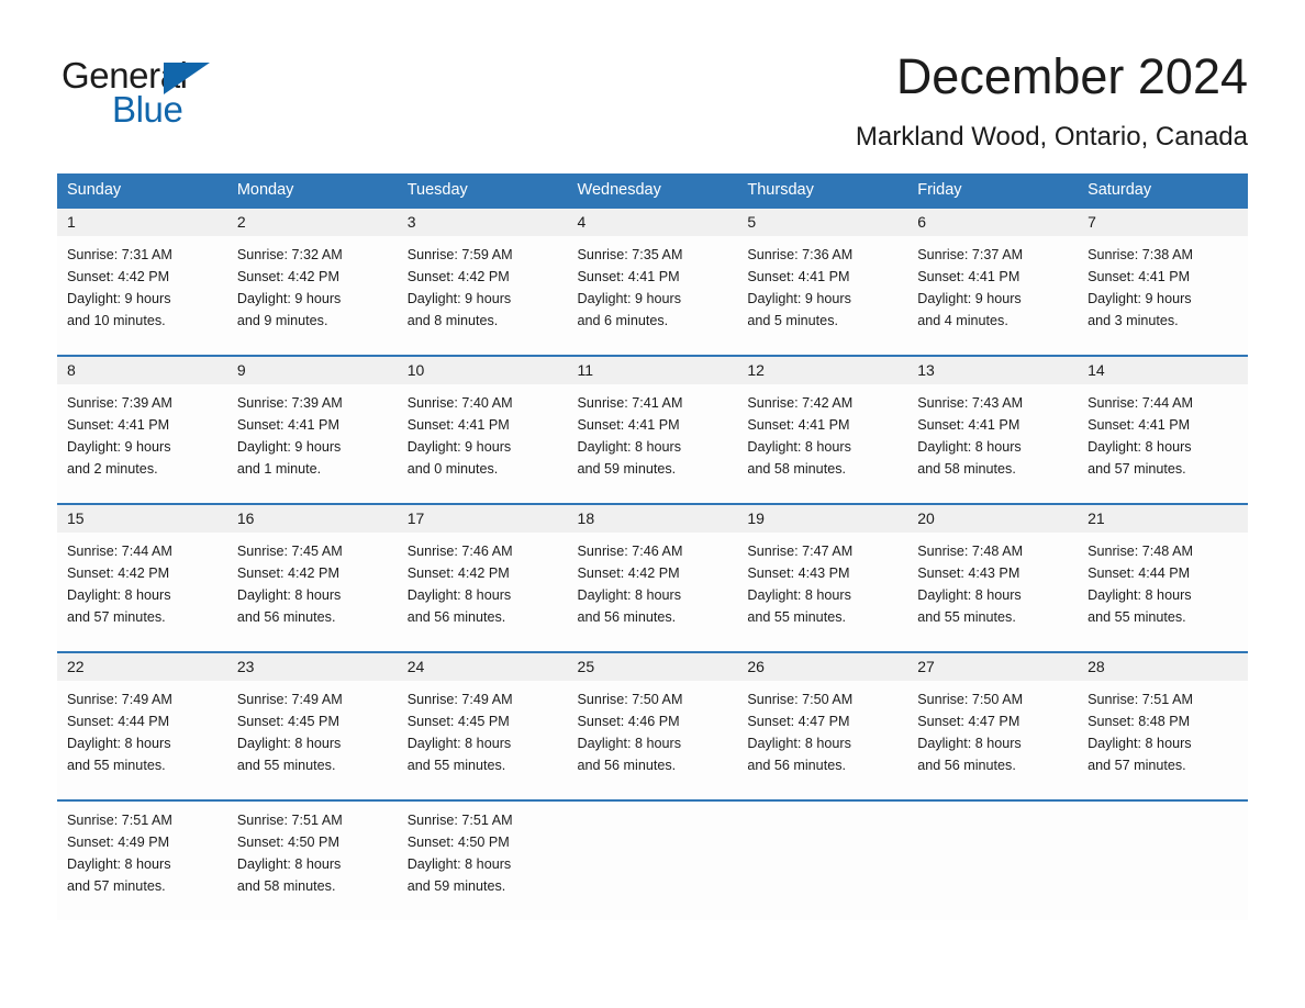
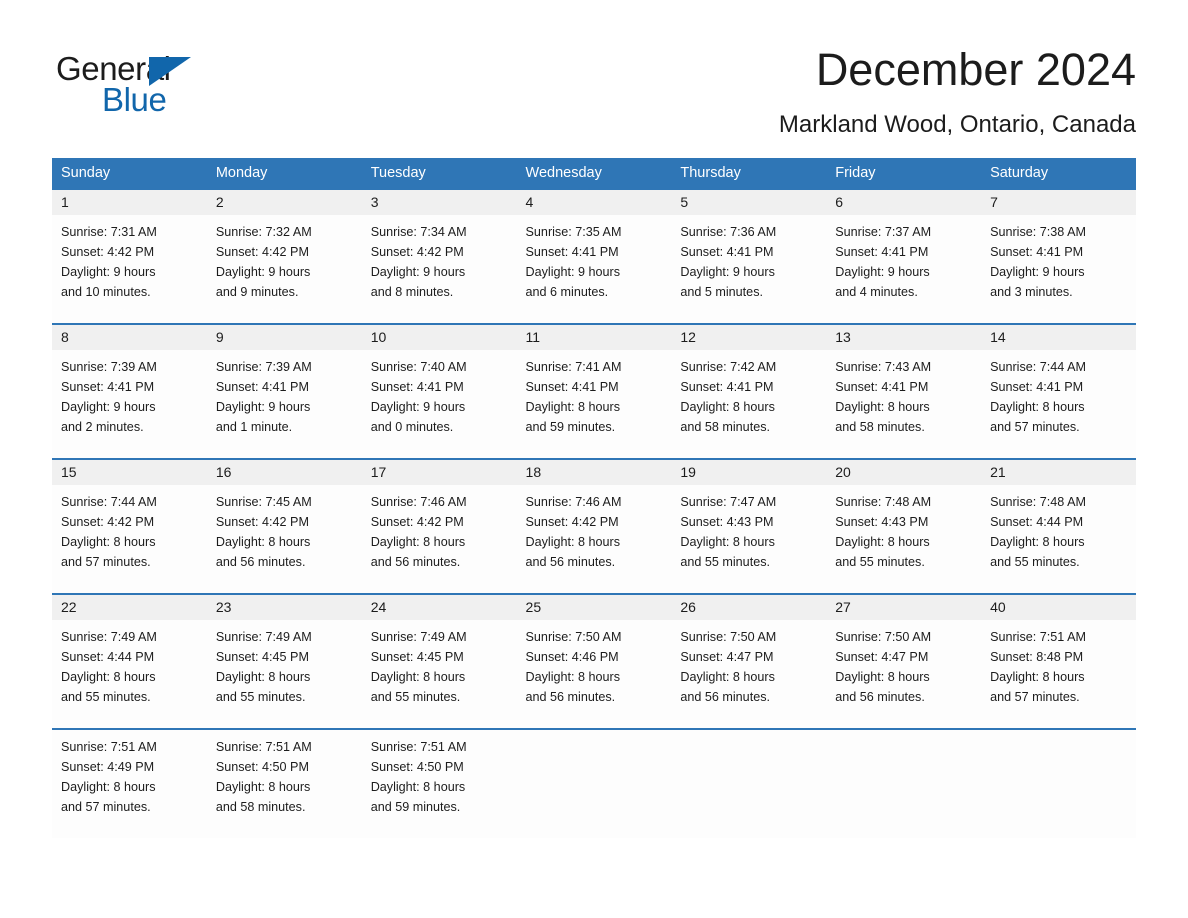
  General
  Blue
  December 2024
  Markland Wood, Ontario, Canada
  Sunday
  Monday
  Tuesday
  Wednesday
  Thursday
  Friday
  Saturday
  1
  2
  3
  4
  5
  6
  7
  Sunrise: 7:31 AM
  Sunset: 4:42 PM
  Daylight: 9 hours
  and 10 minutes.
  Sunrise: 7:32 AM
  Sunset: 4:42 PM
  Daylight: 9 hours
  and 9 minutes.
- Sunrise: 7:59 AM
+ Sunrise: 7:34 AM
  Sunset: 4:42 PM
  Daylight: 9 hours
  and 8 minutes.
  Sunrise: 7:35 AM
  Sunset: 4:41 PM
  Daylight: 9 hours
  and 6 minutes.
  Sunrise: 7:36 AM
  Sunset: 4:41 PM
  Daylight: 9 hours
  and 5 minutes.
  Sunrise: 7:37 AM
  Sunset: 4:41 PM
  Daylight: 9 hours
  and 4 minutes.
  Sunrise: 7:38 AM
  Sunset: 4:41 PM
  Daylight: 9 hours
  and 3 minutes.
  8
  9
  10
  11
  12
  13
  14
  Sunrise: 7:39 AM
  Sunset: 4:41 PM
  Daylight: 9 hours
  and 2 minutes.
  Sunrise: 7:39 AM
  Sunset: 4:41 PM
  Daylight: 9 hours
  and 1 minute.
  Sunrise: 7:40 AM
  Sunset: 4:41 PM
  Daylight: 9 hours
  and 0 minutes.
  Sunrise: 7:41 AM
  Sunset: 4:41 PM
  Daylight: 8 hours
  and 59 minutes.
  Sunrise: 7:42 AM
  Sunset: 4:41 PM
  Daylight: 8 hours
  and 58 minutes.
  Sunrise: 7:43 AM
  Sunset: 4:41 PM
  Daylight: 8 hours
  and 58 minutes.
  Sunrise: 7:44 AM
  Sunset: 4:41 PM
  Daylight: 8 hours
  and 57 minutes.
  15
  16
  17
  18
  19
  20
  21
  Sunrise: 7:44 AM
  Sunset: 4:42 PM
  Daylight: 8 hours
  and 57 minutes.
  Sunrise: 7:45 AM
  Sunset: 4:42 PM
  Daylight: 8 hours
  and 56 minutes.
  Sunrise: 7:46 AM
  Sunset: 4:42 PM
  Daylight: 8 hours
  and 56 minutes.
  Sunrise: 7:46 AM
  Sunset: 4:42 PM
  Daylight: 8 hours
  and 56 minutes.
  Sunrise: 7:47 AM
  Sunset: 4:43 PM
  Daylight: 8 hours
  and 55 minutes.
  Sunrise: 7:48 AM
  Sunset: 4:43 PM
  Daylight: 8 hours
  and 55 minutes.
  Sunrise: 7:48 AM
  Sunset: 4:44 PM
  Daylight: 8 hours
  and 55 minutes.
  22
  23
  24
  25
  26
  27
- 28
+ 40
  Sunrise: 7:49 AM
  Sunset: 4:44 PM
  Daylight: 8 hours
  and 55 minutes.
  Sunrise: 7:49 AM
  Sunset: 4:45 PM
  Daylight: 8 hours
  and 55 minutes.
  Sunrise: 7:49 AM
  Sunset: 4:45 PM
  Daylight: 8 hours
  and 55 minutes.
  Sunrise: 7:50 AM
  Sunset: 4:46 PM
  Daylight: 8 hours
  and 56 minutes.
  Sunrise: 7:50 AM
  Sunset: 4:47 PM
  Daylight: 8 hours
  and 56 minutes.
  Sunrise: 7:50 AM
  Sunset: 4:47 PM
  Daylight: 8 hours
  and 56 minutes.
  Sunrise: 7:51 AM
  Sunset: 8:48 PM
  Daylight: 8 hours
  and 57 minutes.
  Sunrise: 7:51 AM
  Sunset: 4:49 PM
  Daylight: 8 hours
  and 57 minutes.
  Sunrise: 7:51 AM
  Sunset: 4:50 PM
  Daylight: 8 hours
  and 58 minutes.
  Sunrise: 7:51 AM
  Sunset: 4:50 PM
  Daylight: 8 hours
  and 59 minutes.
